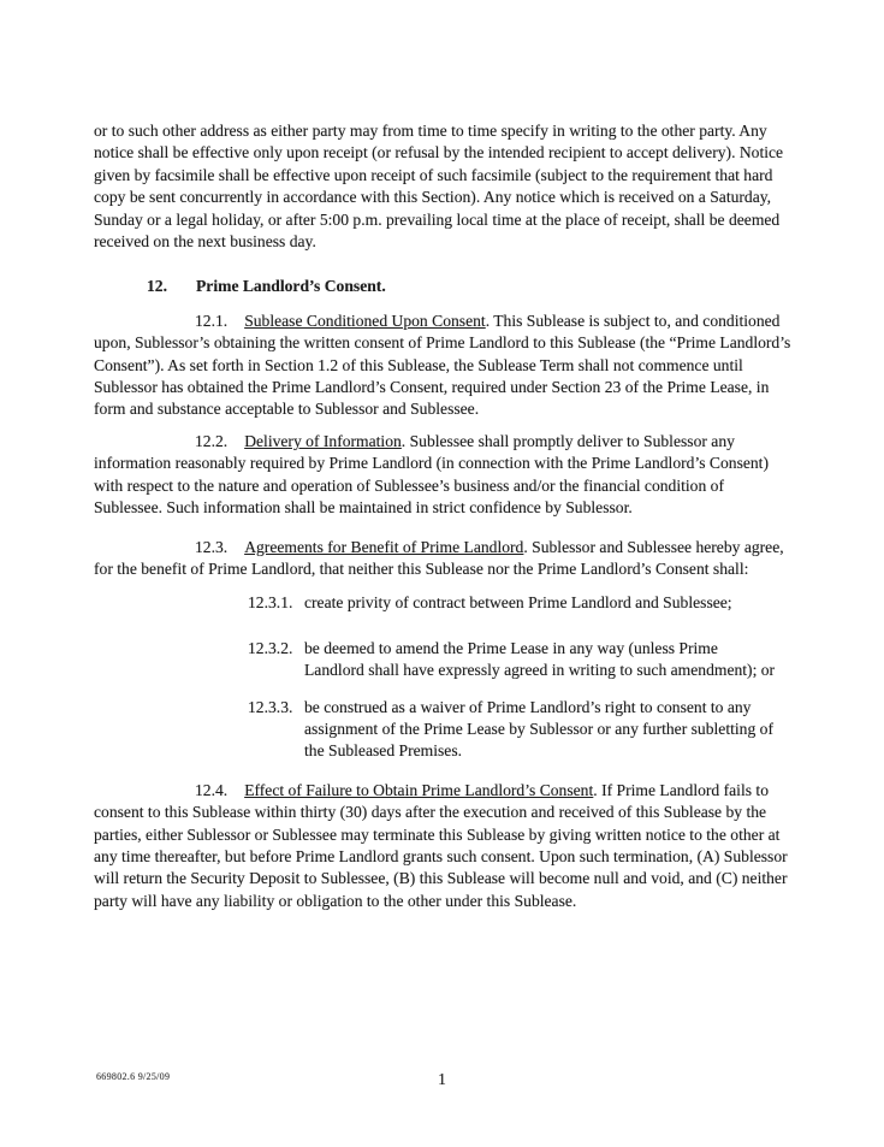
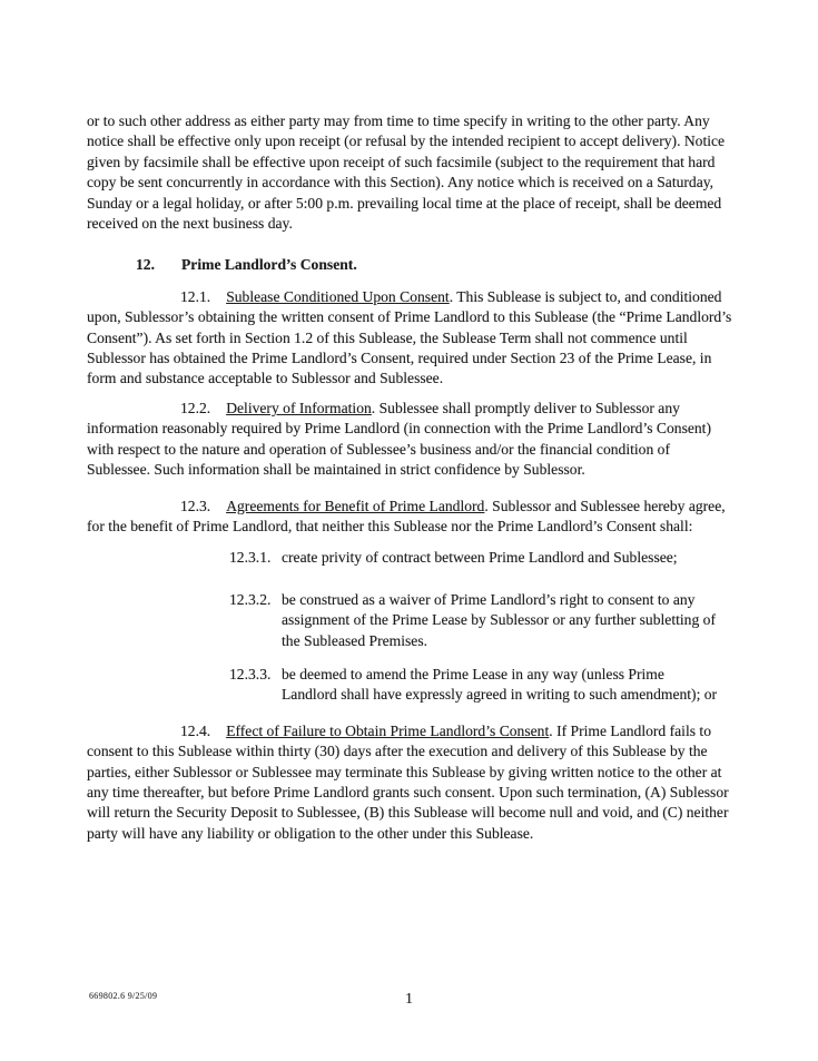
  or to such other address as either party may from time to time specify in writing to the other party. Any notice shall be effective only upon receipt (or refusal by the intended recipient to accept delivery). Notice given by facsimile shall be effective upon receipt of such facsimile (subject to the requirement that hard copy be sent concurrently in accordance with this Section). Any notice which is received on a Saturday, Sunday or a legal holiday, or after 5:00 p.m. prevailing local time at the place of receipt, shall be deemed received on the next business day.
  12. Prime Landlord’s Consent.
  12.1. Sublease Conditioned Upon Consent. This Sublease is subject to, and conditioned upon, Sublessor’s obtaining the written consent of Prime Landlord to this Sublease (the “Prime Landlord’s Consent”). As set forth in Section 1.2 of this Sublease, the Sublease Term shall not commence until Sublessor has obtained the Prime Landlord’s Consent, required under Section 23 of the Prime Lease, in form and substance acceptable to Sublessor and Sublessee.
  12.2. Delivery of Information. Sublessee shall promptly deliver to Sublessor any information reasonably required by Prime Landlord (in connection with the Prime Landlord’s Consent) with respect to the nature and operation of Sublessee’s business and/or the financial condition of Sublessee. Such information shall be maintained in strict confidence by Sublessor.
  12.3. Agreements for Benefit of Prime Landlord. Sublessor and Sublessee hereby agree, for the benefit of Prime Landlord, that neither this Sublease nor the Prime Landlord’s Consent shall:
  12.3.1.
  create privity of contract between Prime Landlord and Sublessee;
  12.3.2.
- be deemed to amend the Prime Lease in any way (unless Prime Landlord shall have expressly agreed in writing to such amendment); or
+ be construed as a waiver of Prime Landlord’s right to consent to any assignment of the Prime Lease by Sublessor or any further subletting of the Subleased Premises.
  12.3.3.
- be construed as a waiver of Prime Landlord’s right to consent to any assignment of the Prime Lease by Sublessor or any further subletting of the Subleased Premises.
+ be deemed to amend the Prime Lease in any way (unless Prime Landlord shall have expressly agreed in writing to such amendment); or
- 12.4. Effect of Failure to Obtain Prime Landlord’s Consent. If Prime Landlord fails to consent to this Sublease within thirty (30) days after the execution and received of this Sublease by the parties, either Sublessor or Sublessee may terminate this Sublease by giving written notice to the other at any time thereafter, but before Prime Landlord grants such consent. Upon such termination, (A) Sublessor will return the Security Deposit to Sublessee, (B) this Sublease will become null and void, and (C) neither party will have any liability or obligation to the other under this Sublease.
+ 12.4. Effect of Failure to Obtain Prime Landlord’s Consent. If Prime Landlord fails to consent to this Sublease within thirty (30) days after the execution and delivery of this Sublease by the parties, either Sublessor or Sublessee may terminate this Sublease by giving written notice to the other at any time thereafter, but before Prime Landlord grants such consent. Upon such termination, (A) Sublessor will return the Security Deposit to Sublessee, (B) this Sublease will become null and void, and (C) neither party will have any liability or obligation to the other under this Sublease.
  669802.6 9/25/09
  1
